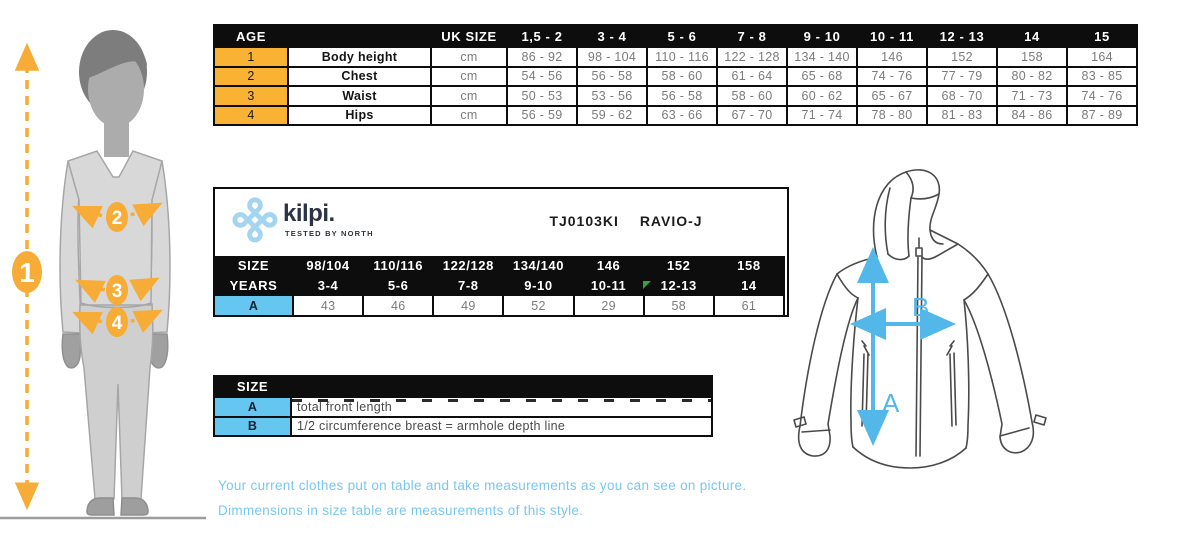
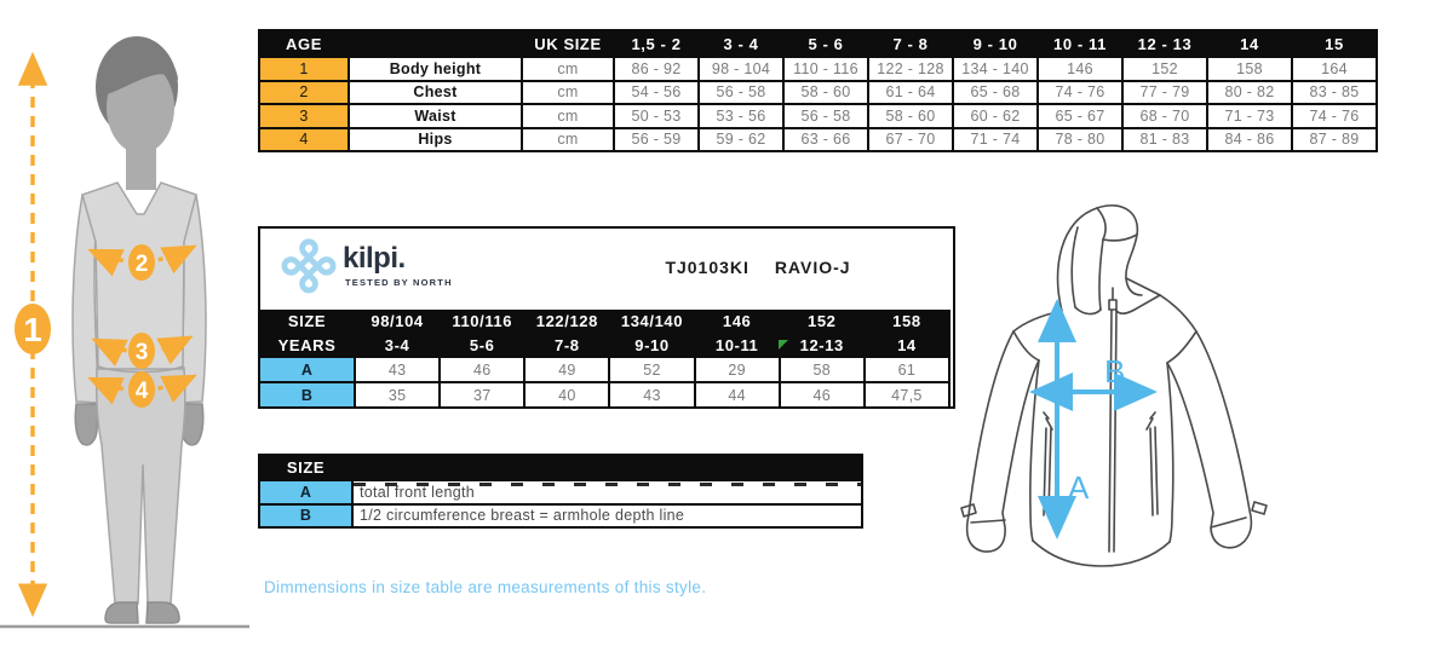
  1
  2
  3
  4
  AGE		UK SIZE	1,5 - 2	3 - 4	5 - 6	7 - 8	9 - 10	10 - 11	12 - 13	14	15
  1	Body height	cm	86 - 92	98 - 104	110 - 116	122 - 128	134 - 140	146	152	158	164
  2	Chest	cm	54 - 56	56 - 58	58 - 60	61 - 64	65 - 68	74 - 76	77 - 79	80 - 82	83 - 85
  3	Waist	cm	50 - 53	53 - 56	56 - 58	58 - 60	60 - 62	65 - 67	68 - 70	71 - 73	74 - 76
  4	Hips	cm	56 - 59	59 - 62	63 - 66	67 - 70	71 - 74	78 - 80	81 - 83	84 - 86	87 - 89
  kilpi.
  TESTED BY NORTH
  TJ0103KI RAVIO-J
  SIZE	98/104	110/116	122/128	134/140	146	152	158
  YEARS	3-4	5-6	7-8	9-10	10-11	12-13	14
  A	43	46	49	52	29	58	61
+ B	35	37	40	43	44	46	47,5
  SIZE
  A	total front length
  B	1/2 circumference breast = armhole depth line
- Your current clothes put on table and take measurements as you can see on picture.
  Dimmensions in size table are measurements of this style.
  A
  B
